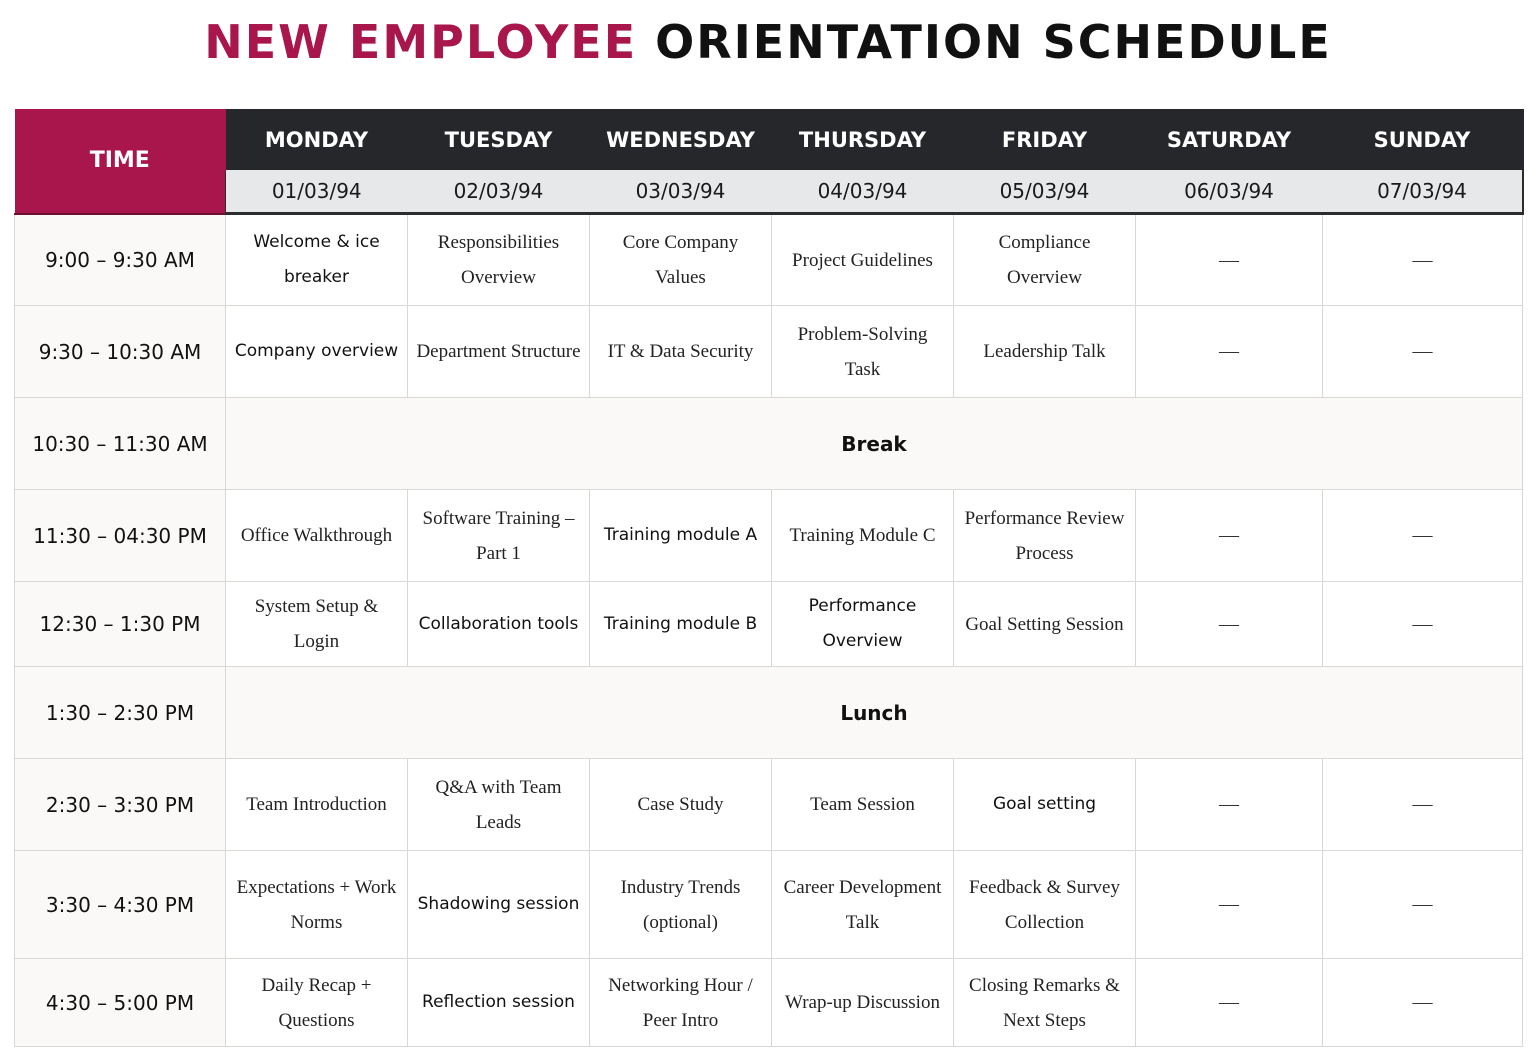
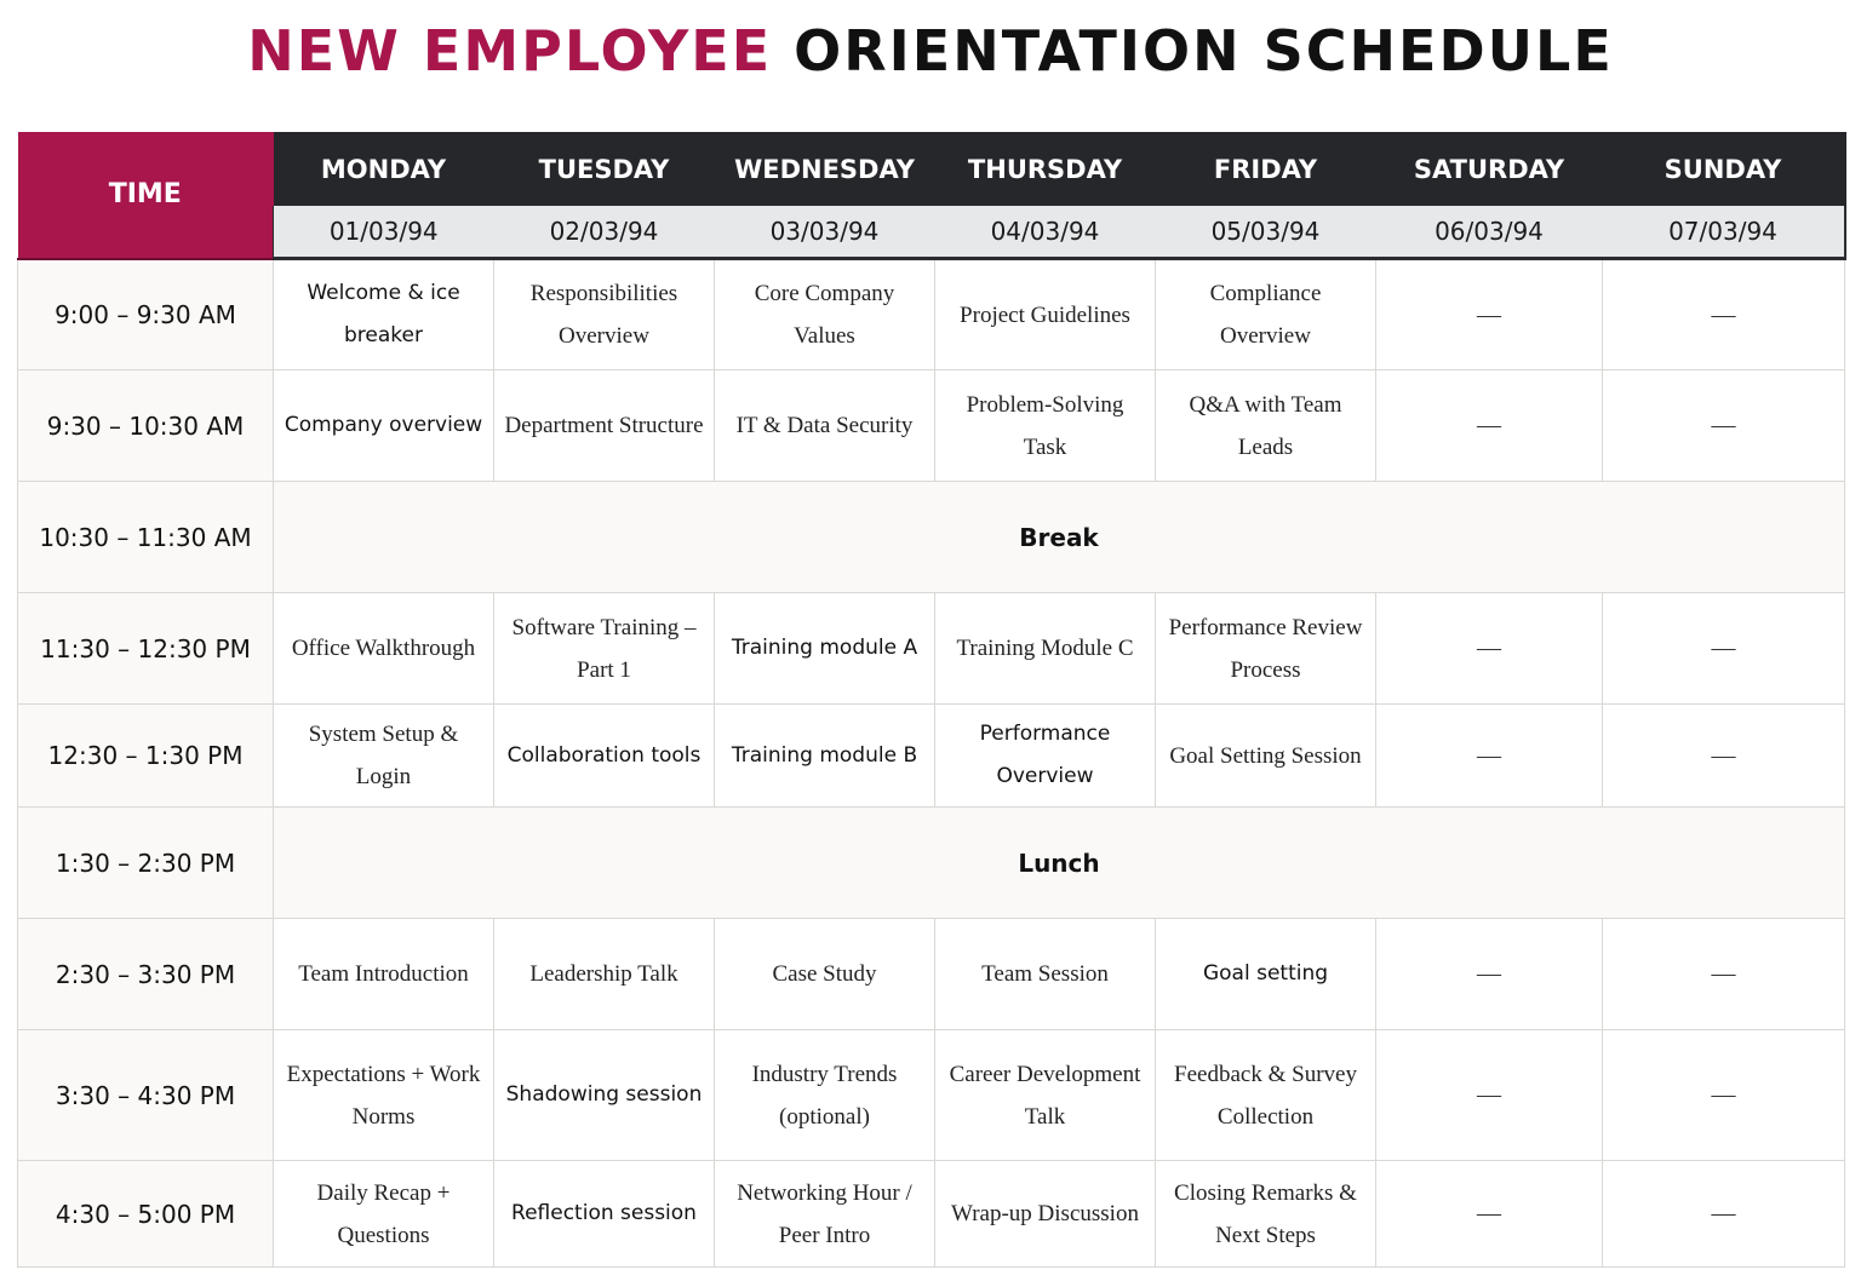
  NEW EMPLOYEE ORIENTATION SCHEDULE
  TIME	MONDAY	TUESDAY	WEDNESDAY	THURSDAY	FRIDAY	SATURDAY	SUNDAY
  01/03/94	02/03/94	03/03/94	04/03/94	05/03/94	06/03/94	07/03/94
  9:00 – 9:30 AM	Welcome & ice breaker	Responsibilities Overview	Core Company Values	Project Guidelines	Compliance Overview	—	—
- 9:30 – 10:30 AM	Company overview	Department Structure	IT & Data Security	Problem-Solving Task	Leadership Talk	—	—
+ 9:30 – 10:30 AM	Company overview	Department Structure	IT & Data Security	Problem-Solving Task	Q&A with Team Leads	—	—
  10:30 – 11:30 AM	Break
- 11:30 – 04:30 PM	Office Walkthrough	Software Training – Part 1	Training module A	Training Module C	Performance Review Process	—	—
+ 11:30 – 12:30 PM	Office Walkthrough	Software Training – Part 1	Training module A	Training Module C	Performance Review Process	—	—
  12:30 – 1:30 PM	System Setup & Login	Collaboration tools	Training module B	Performance Overview	Goal Setting Session	—	—
  1:30 – 2:30 PM	Lunch
- 2:30 – 3:30 PM	Team Introduction	Q&A with Team Leads	Case Study	Team Session	Goal setting	—	—
+ 2:30 – 3:30 PM	Team Introduction	Leadership Talk	Case Study	Team Session	Goal setting	—	—
  3:30 – 4:30 PM	Expectations + Work Norms	Shadowing session	Industry Trends (optional)	Career Development Talk	Feedback & Survey Collection	—	—
  4:30 – 5:00 PM	Daily Recap + Questions	Reflection session	Networking Hour / Peer Intro	Wrap-up Discussion	Closing Remarks & Next Steps	—	—
